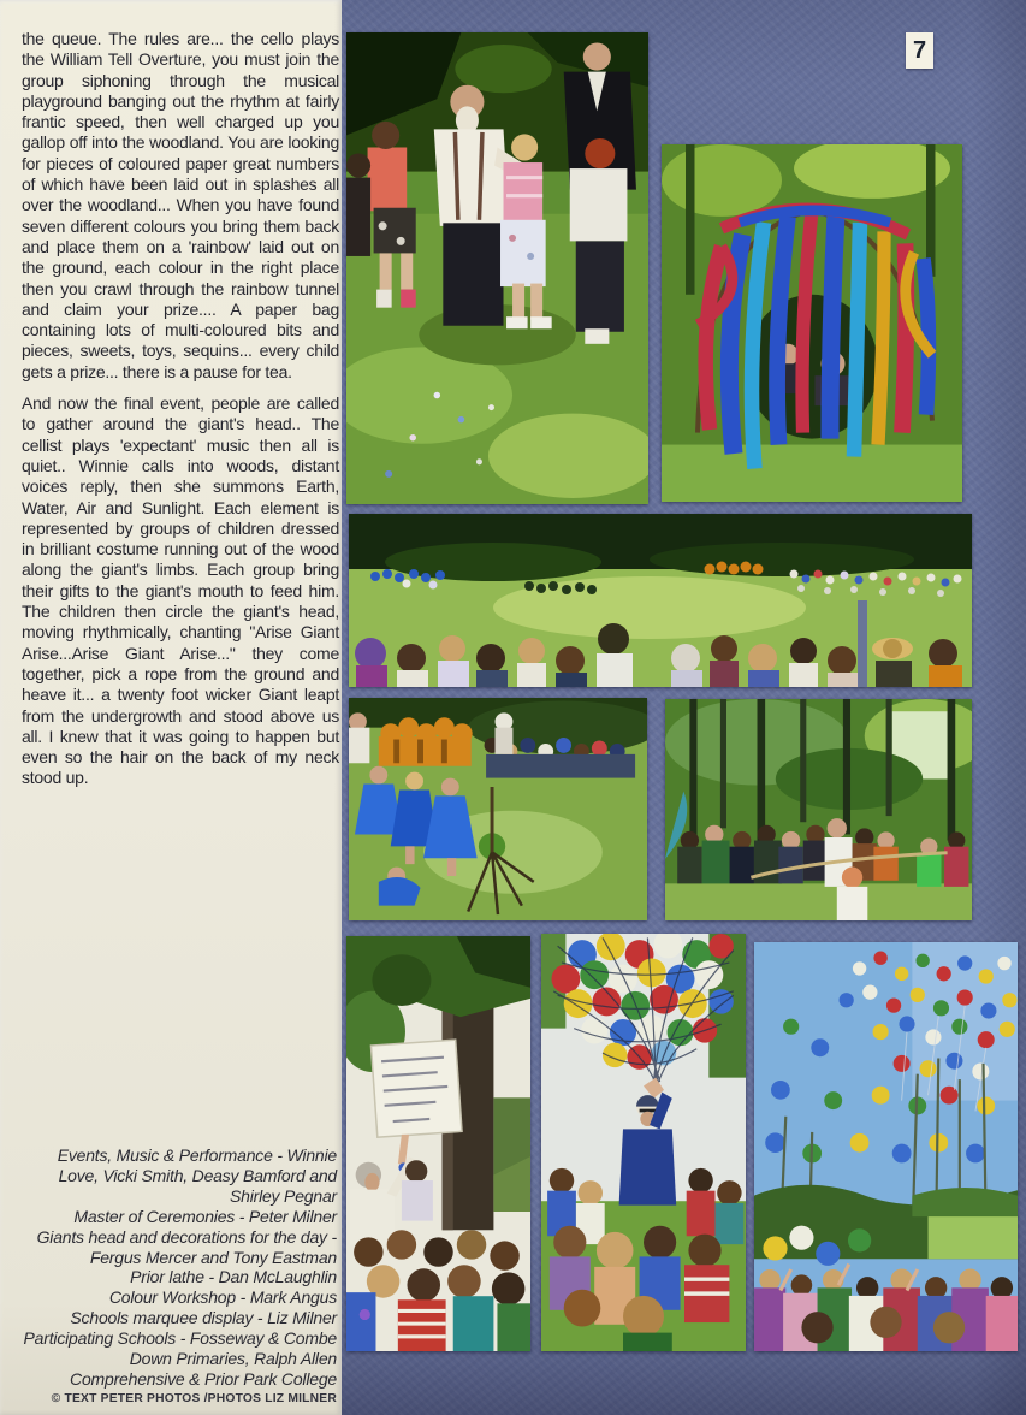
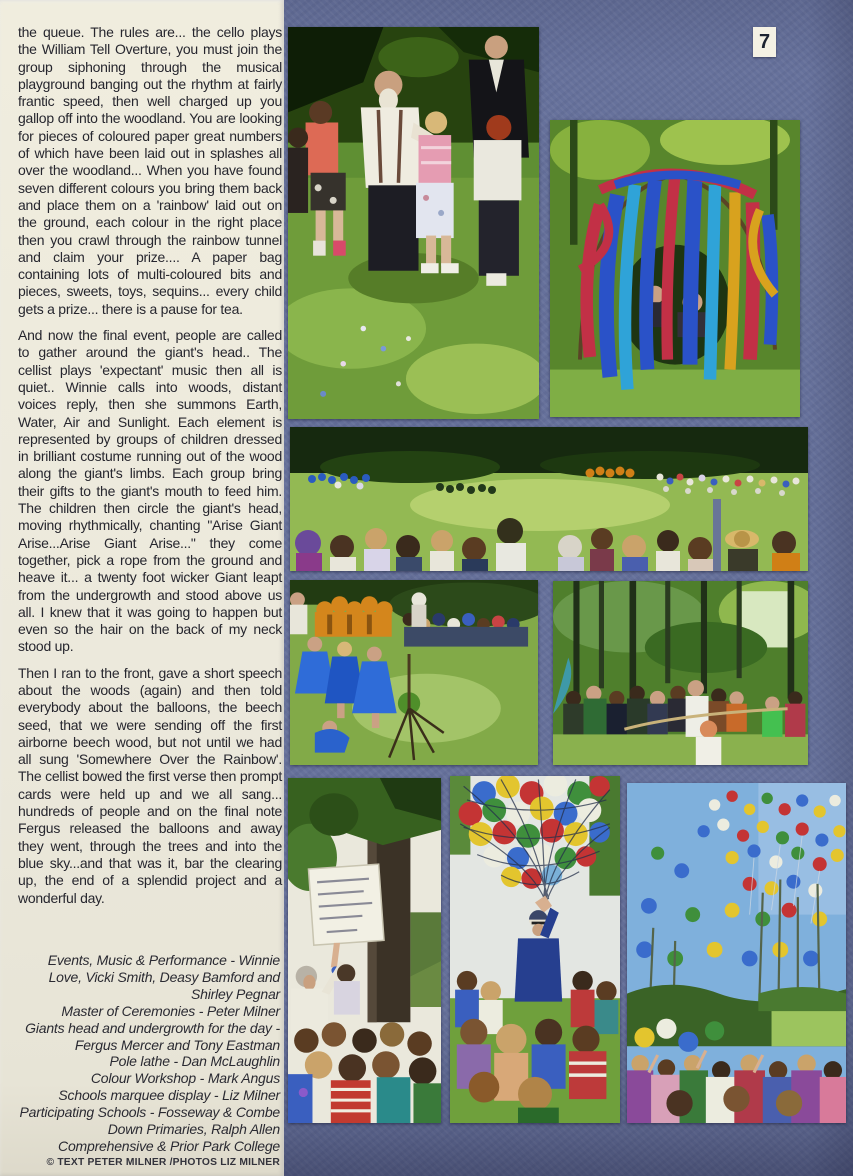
  the queue. The rules are... the cello plays the William Tell Overture, you must join the group siphoning through the musical playground banging out the rhythm at fairly frantic speed, then well charged up you gallop off into the woodland. You are looking for pieces of coloured paper great numbers of which have been laid out in splashes all over the woodland... When you have found seven different colours you bring them back and place them on a 'rainbow' laid out on the ground, each colour in the right place then you crawl through the rainbow tunnel and claim your prize.... A paper bag containing lots of multi-coloured bits and pieces, sweets, toys, sequins... every child gets a prize... there is a pause for tea.
  And now the final event, people are called to gather around the giant's head.. The cellist plays 'expectant' music then all is quiet.. Winnie calls into woods, distant voices reply, then she summons Earth, Water, Air and Sunlight. Each element is represented by groups of children dressed in brilliant costume running out of the wood along the giant's limbs. Each group bring their gifts to the giant's mouth to feed him. The children then circle the giant's head, moving rhythmically, chanting "Arise Giant Arise...Arise Giant Arise..." they come together, pick a rope from the ground and heave it... a twenty foot wicker Giant leapt from the undergrowth and stood above us all. I knew that it was going to happen but even so the hair on the back of my neck stood up.
+ Then I ran to the front, gave a short speech about the woods (again) and then told everybody about the balloons, the beech seed, that we were sending off the first airborne beech wood, but not until we had all sung 'Somewhere Over the Rainbow'. The cellist bowed the first verse then prompt cards were held up and we all sang... hundreds of people and on the final note Fergus released the balloons and away they went, through the trees and into the blue sky...and that was it, bar the clearing up, the end of a splendid project and a wonderful day.
  Events, Music & Performance - Winnie Love, Vicki Smith, Deasy Bamford and Shirley Pegnar
  Master of Ceremonies - Peter Milner
- Giants head and decorations for the day - Fergus Mercer and Tony Eastman
+ Giants head and undergrowth for the day - Fergus Mercer and Tony Eastman
- Prior lathe - Dan McLaughlin
+ Pole lathe - Dan McLaughlin
  Colour Workshop - Mark Angus
  Schools marquee display - Liz Milner
  Participating Schools - Fosseway & Combe Down Primaries, Ralph Allen Comprehensive & Prior Park College
- © TEXT PETER PHOTOS /PHOTOS LIZ MILNER
+ © TEXT PETER MILNER /PHOTOS LIZ MILNER
  7
